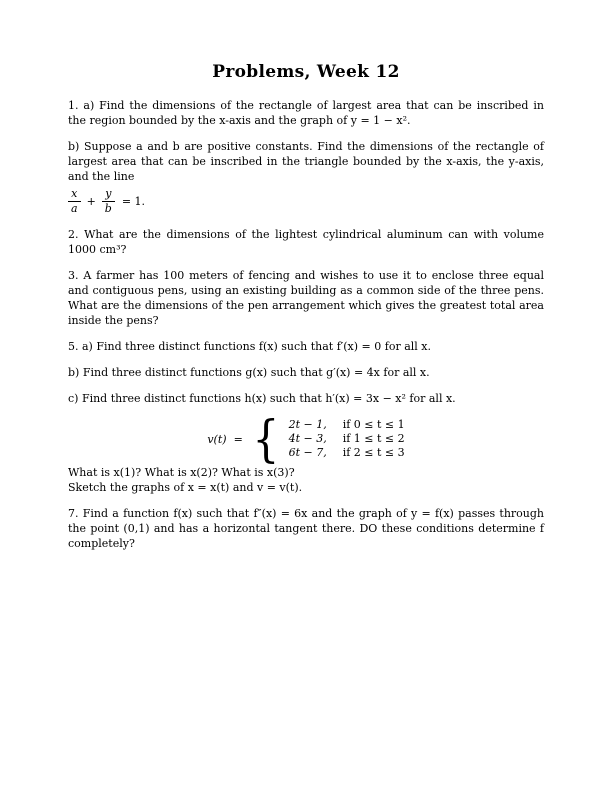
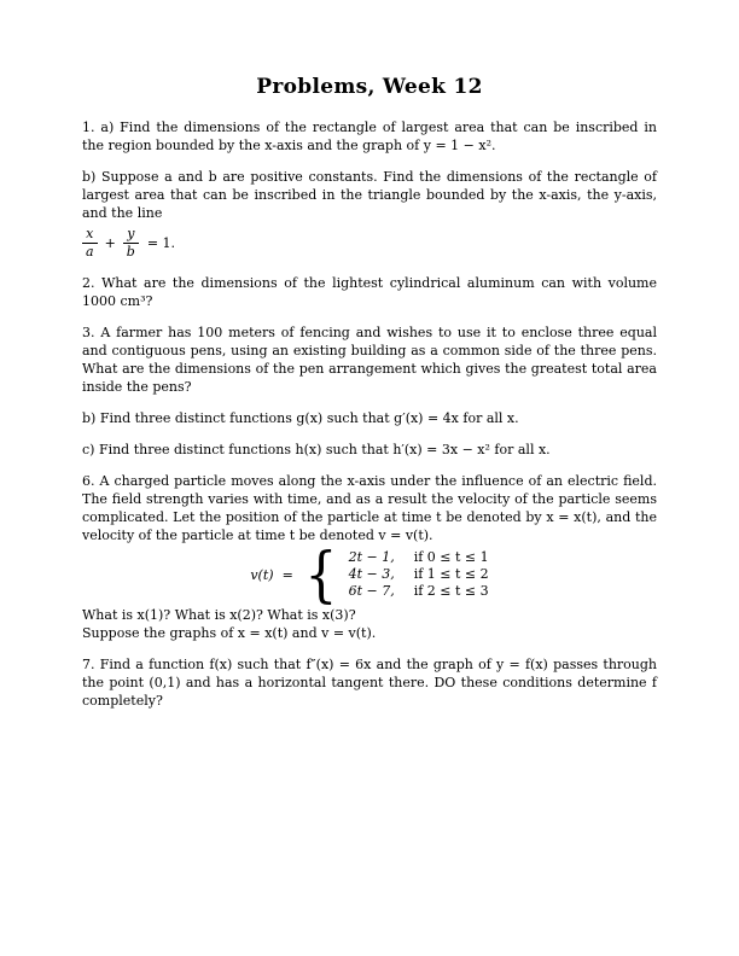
  Problems, Week 12
  1. a) Find the dimensions of the rectangle of largest area that can be inscribed in the region bounded by the x-axis and the graph of y = 1 − x².
  b) Suppose a and b are positive constants. Find the dimensions of the rectangle of largest area that can be inscribed in the triangle bounded by the x-axis, the y-axis, and the line
  x
  a
  +
  y
  b
  = 1.
  2. What are the dimensions of the lightest cylindrical aluminum can with volume 1000 cm³?
  3. A farmer has 100 meters of fencing and wishes to use it to enclose three equal and contiguous pens, using an existing building as a common side of the three pens. What are the dimensions of the pen arrangement which gives the greatest total area inside the pens?
- 5. a) Find three distinct functions f(x) such that f′(x) = 0 for all x.
  b) Find three distinct functions g(x) such that g′(x) = 4x for all x.
  c) Find three distinct functions h(x) such that h′(x) = 3x − x² for all x.
+ 6. A charged particle moves along the x-axis under the influence of an electric field. The field strength varies with time, and as a result the velocity of the particle seems complicated. Let the position of the particle at time t be denoted by x = x(t), and the velocity of the particle at time t be denoted v = v(t).
  v(t)
  =
  {
  2t − 1,
  if 0 ≤ t ≤ 1
  4t − 3,
  if 1 ≤ t ≤ 2
  6t − 7,
  if 2 ≤ t ≤ 3
  What is x(1)? What is x(2)? What is x(3)?
- Sketch the graphs of x = x(t) and v = v(t).
+ Suppose the graphs of x = x(t) and v = v(t).
  7. Find a function f(x) such that f″(x) = 6x and the graph of y = f(x) passes through the point (0,1) and has a horizontal tangent there. DO these conditions determine f completely?
